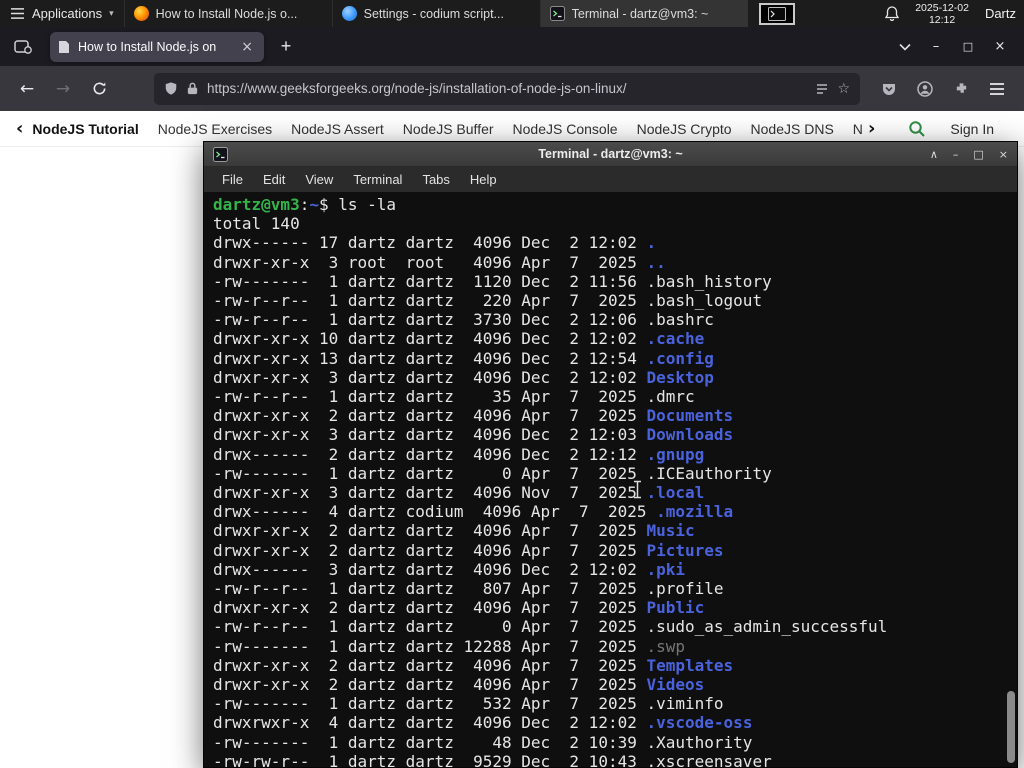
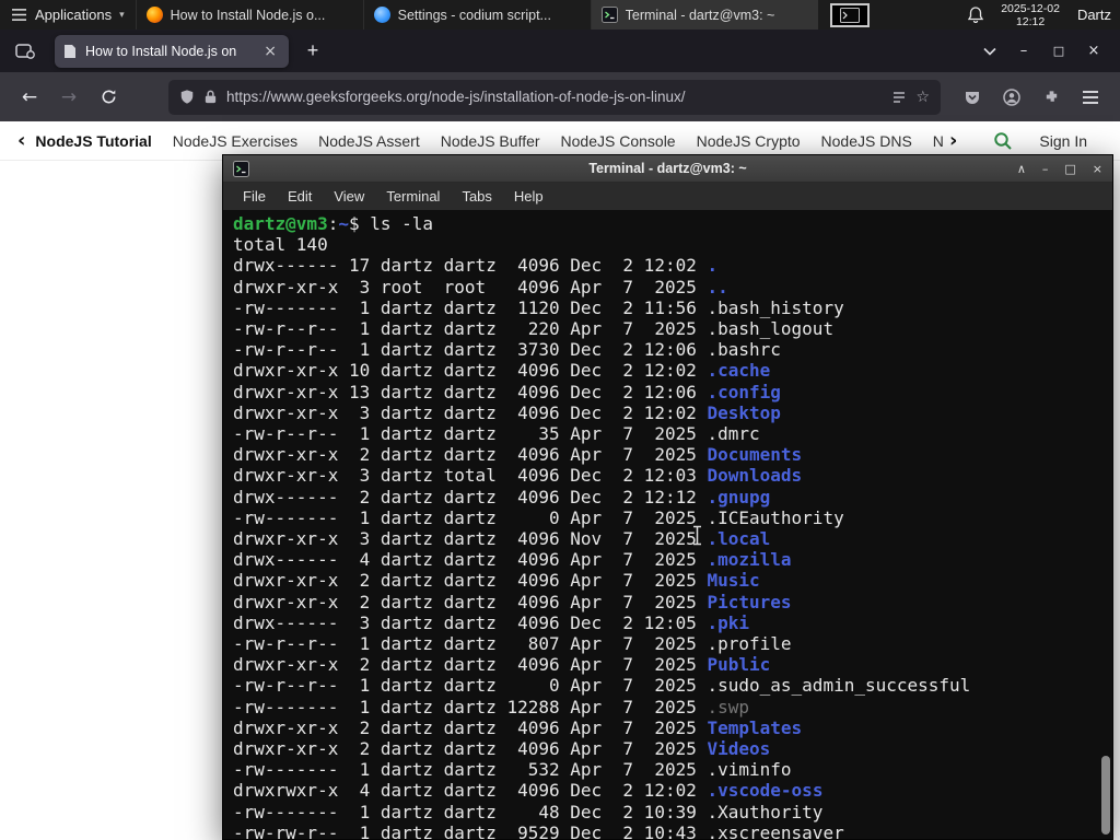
  Applications
  ▾
  How to Install Node.js o...
  Settings - codium script...
  Terminal - dartz@vm3: ~
  2025-12-02
  12:12
  Dartz
  How to Install Node.js on
  ×
  +
  –
  □
  ×
  ←
  →
  https://www.geeksforgeeks.org/node-js/installation-of-node-js-on-linux/
  ☆
  ‹
  NodeJS Tutorial
  NodeJS Exercises
  NodeJS Assert
  NodeJS Buffer
  NodeJS Console
  NodeJS Crypto
  NodeJS DNS
  ›
  Sign In
  Terminal - dartz@vm3: ~
  ∧
  –
  □
  ×
  File
  Edit
  View
  Terminal
  Tabs
  Help
  dartz@vm3:~$ ls -la
  total 140
  drwx------ 17 dartz dartz 4096 Dec 2 12:02 .
  drwxr-xr-x 3 root root 4096 Apr 7 2025 ..
  -rw------- 1 dartz dartz 1120 Dec 2 11:56 .bash_history
  -rw-r--r-- 1 dartz dartz 220 Apr 7 2025 .bash_logout
  -rw-r--r-- 1 dartz dartz 3730 Dec 2 12:06 .bashrc
  drwxr-xr-x 10 dartz dartz 4096 Dec 2 12:02 .cache
- drwxr-xr-x 13 dartz dartz 4096 Dec 2 12:54 .config
+ drwxr-xr-x 13 dartz dartz 4096 Dec 2 12:06 .config
  drwxr-xr-x 3 dartz dartz 4096 Dec 2 12:02 Desktop
  -rw-r--r-- 1 dartz dartz 35 Apr 7 2025 .dmrc
  drwxr-xr-x 2 dartz dartz 4096 Apr 7 2025 Documents
- drwxr-xr-x 3 dartz dartz 4096 Dec 2 12:03 Downloads
+ drwxr-xr-x 3 dartz total 4096 Dec 2 12:03 Downloads
  drwx------ 2 dartz dartz 4096 Dec 2 12:12 .gnupg
  -rw------- 1 dartz dartz 0 Apr 7 2025 .ICEauthority
  drwxr-xr-x 3 dartz dartz 4096 Nov 7 2025 .local
- drwx------ 4 dartz codium 4096 Apr 7 2025 .mozilla
+ drwx------ 4 dartz dartz 4096 Apr 7 2025 .mozilla
  drwxr-xr-x 2 dartz dartz 4096 Apr 7 2025 Music
  drwxr-xr-x 2 dartz dartz 4096 Apr 7 2025 Pictures
- drwx------ 3 dartz dartz 4096 Dec 2 12:02 .pki
+ drwx------ 3 dartz dartz 4096 Dec 2 12:05 .pki
  -rw-r--r-- 1 dartz dartz 807 Apr 7 2025 .profile
  drwxr-xr-x 2 dartz dartz 4096 Apr 7 2025 Public
  -rw-r--r-- 1 dartz dartz 0 Apr 7 2025 .sudo_as_admin_successful
  -rw------- 1 dartz dartz 12288 Apr 7 2025 .swp
  drwxr-xr-x 2 dartz dartz 4096 Apr 7 2025 Templates
  drwxr-xr-x 2 dartz dartz 4096 Apr 7 2025 Videos
  -rw------- 1 dartz dartz 532 Apr 7 2025 .viminfo
  drwxrwxr-x 4 dartz dartz 4096 Dec 2 12:02 .vscode-oss
  -rw------- 1 dartz dartz 48 Dec 2 10:39 .Xauthority
  -rw-rw-r-- 1 dartz dartz 9529 Dec 2 10:43 .xscreensaver
